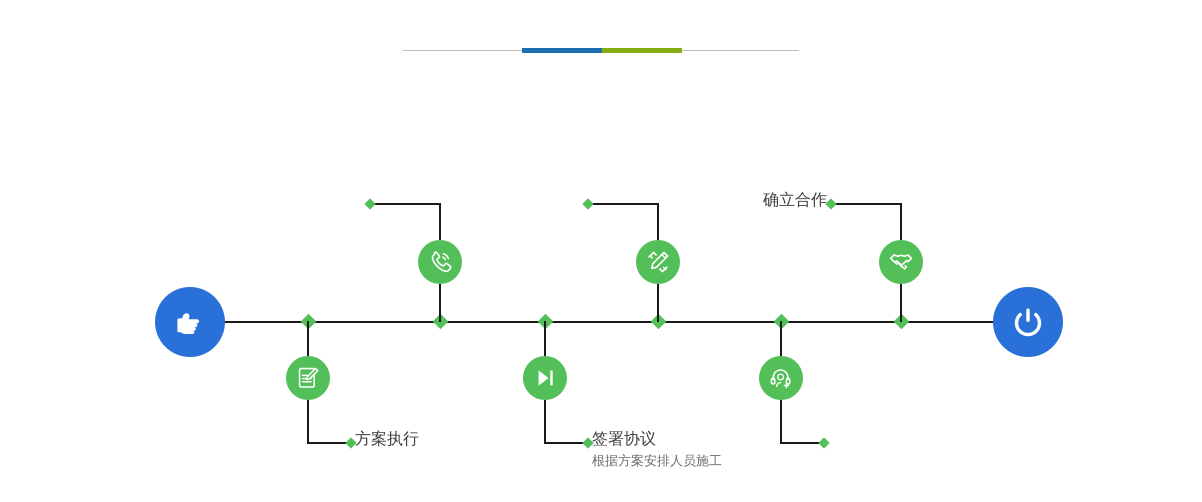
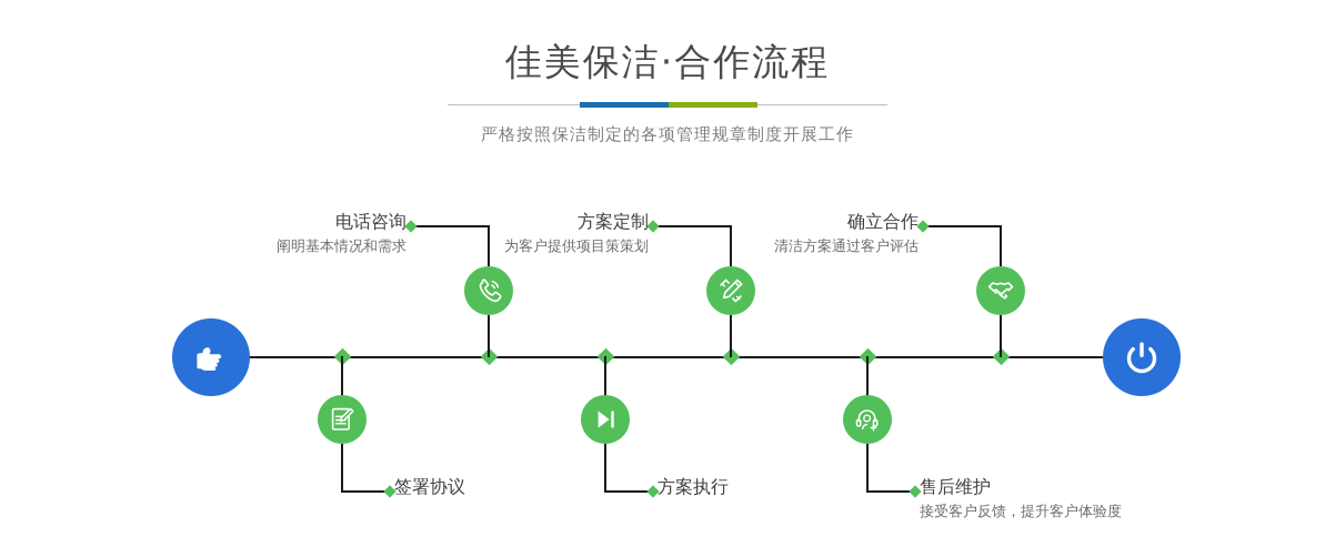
+ 佳美保洁·合作流程
+ 严格按照保洁制定的各项管理规章制度开展工作
+ 电话咨询
+ 阐明基本情况和需求
- 方案执行
+ 签署协议
+ 方案定制
+ 为客户提供项目策策划
- 签署协议
+ 方案执行
- 根据方案安排人员施工
  确立合作
+ 清洁方案通过客户评估
+ 售后维护
+ 接受客户反馈，提升客户体验度
